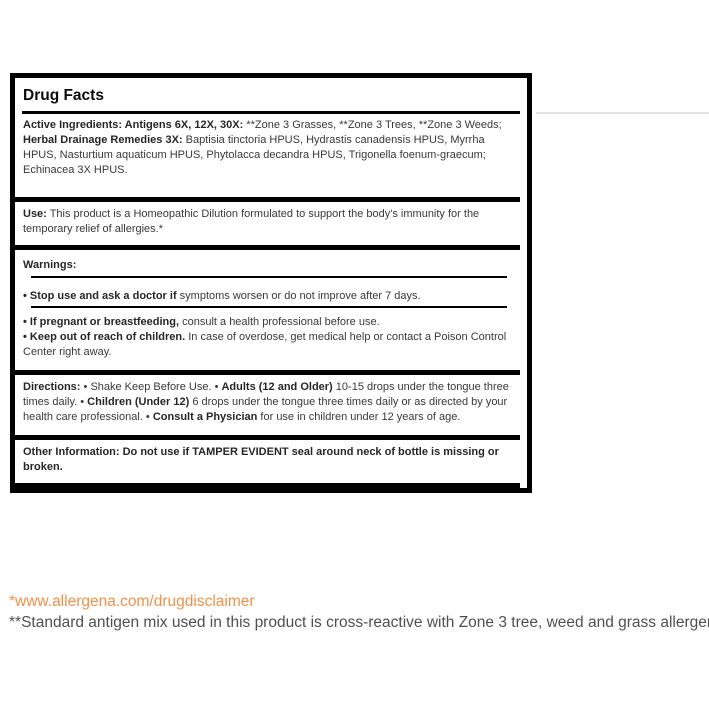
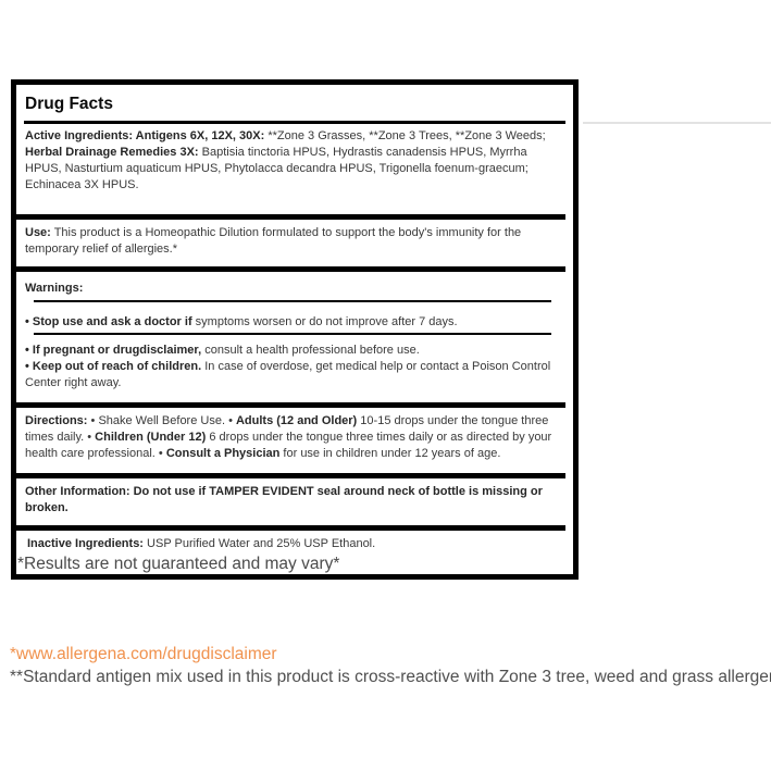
  Drug Facts
  Active Ingredients: Antigens 6X, 12X, 30X: **Zone 3 Grasses, **Zone 3 Trees, **Zone 3 Weeds;
  Herbal Drainage Remedies 3X: Baptisia tinctoria HPUS, Hydrastis canadensis HPUS, Myrrha HPUS, Nasturtium aquaticum HPUS, Phytolacca decandra HPUS, Trigonella foenum-graecum; Echinacea 3X HPUS.
  Use: This product is a Homeopathic Dilution formulated to support the body's immunity for the temporary relief of allergies.*
  Warnings:
  • Stop use and ask a doctor if symptoms worsen or do not improve after 7 days.
- • If pregnant or breastfeeding, consult a health professional before use.
+ • If pregnant or drugdisclaimer, consult a health professional before use.
  • Keep out of reach of children. In case of overdose, get medical help or contact a Poison Control Center right away.
- Directions: • Shake Keep Before Use. • Adults (12 and Older) 10-15 drops under the tongue three times daily. • Children (Under 12) 6 drops under the tongue three times daily or as directed by your health care professional. • Consult a Physician for use in children under 12 years of age.
+ Directions: • Shake Well Before Use. • Adults (12 and Older) 10-15 drops under the tongue three times daily. • Children (Under 12) 6 drops under the tongue three times daily or as directed by your health care professional. • Consult a Physician for use in children under 12 years of age.
  Other Information: Do not use if TAMPER EVIDENT seal around neck of bottle is missing or broken.
+ Inactive Ingredients: USP Purified Water and 25% USP Ethanol.
+ *Results are not guaranteed and may vary*
  *www.allergena.com/drugdisclaimer
  **Standard antigen mix used in this product is cross-reactive with Zone 3 tree, weed and grass allerge
